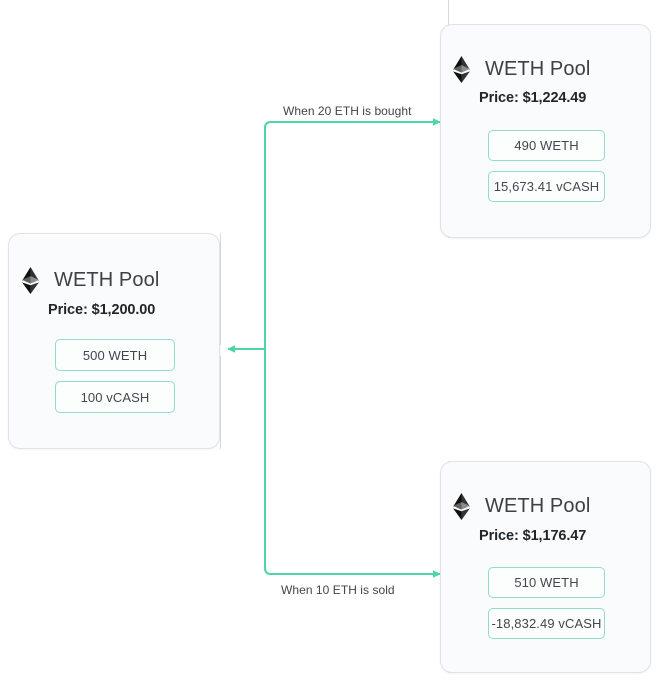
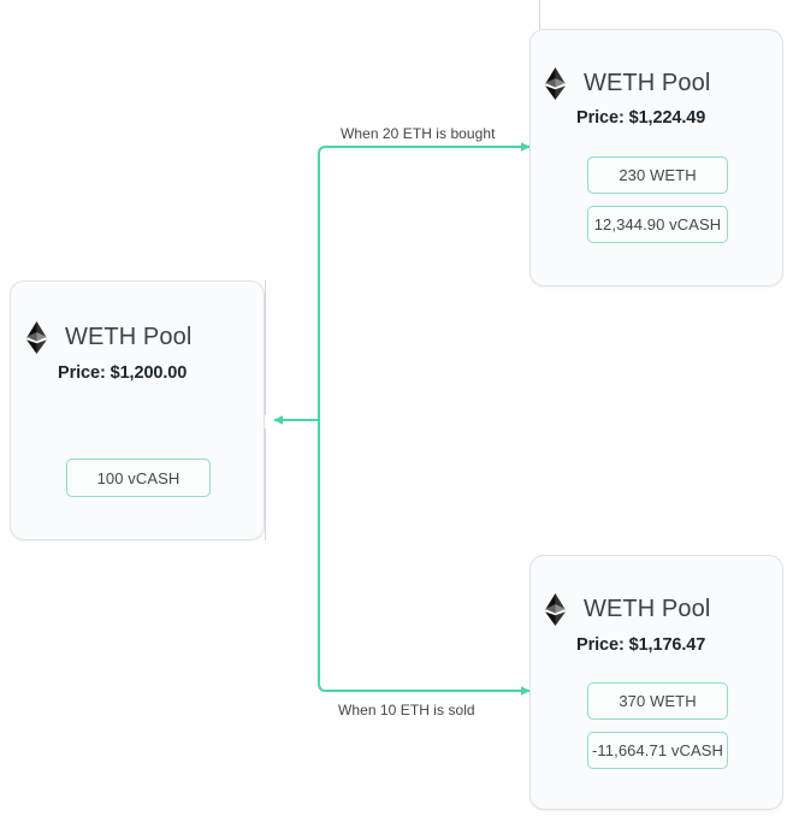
  WETH Pool
  Price: $1,200.00
- 500 WETH
  100 vCASH
  WETH Pool
  Price: $1,224.49
- 490 WETH
+ 230 WETH
- 15,673.41 vCASH
+ 12,344.90 vCASH
  WETH Pool
  Price: $1,176.47
- 510 WETH
+ 370 WETH
- -18,832.49 vCASH
+ -11,664.71 vCASH
  When 20 ETH is bought
  When 10 ETH is sold
